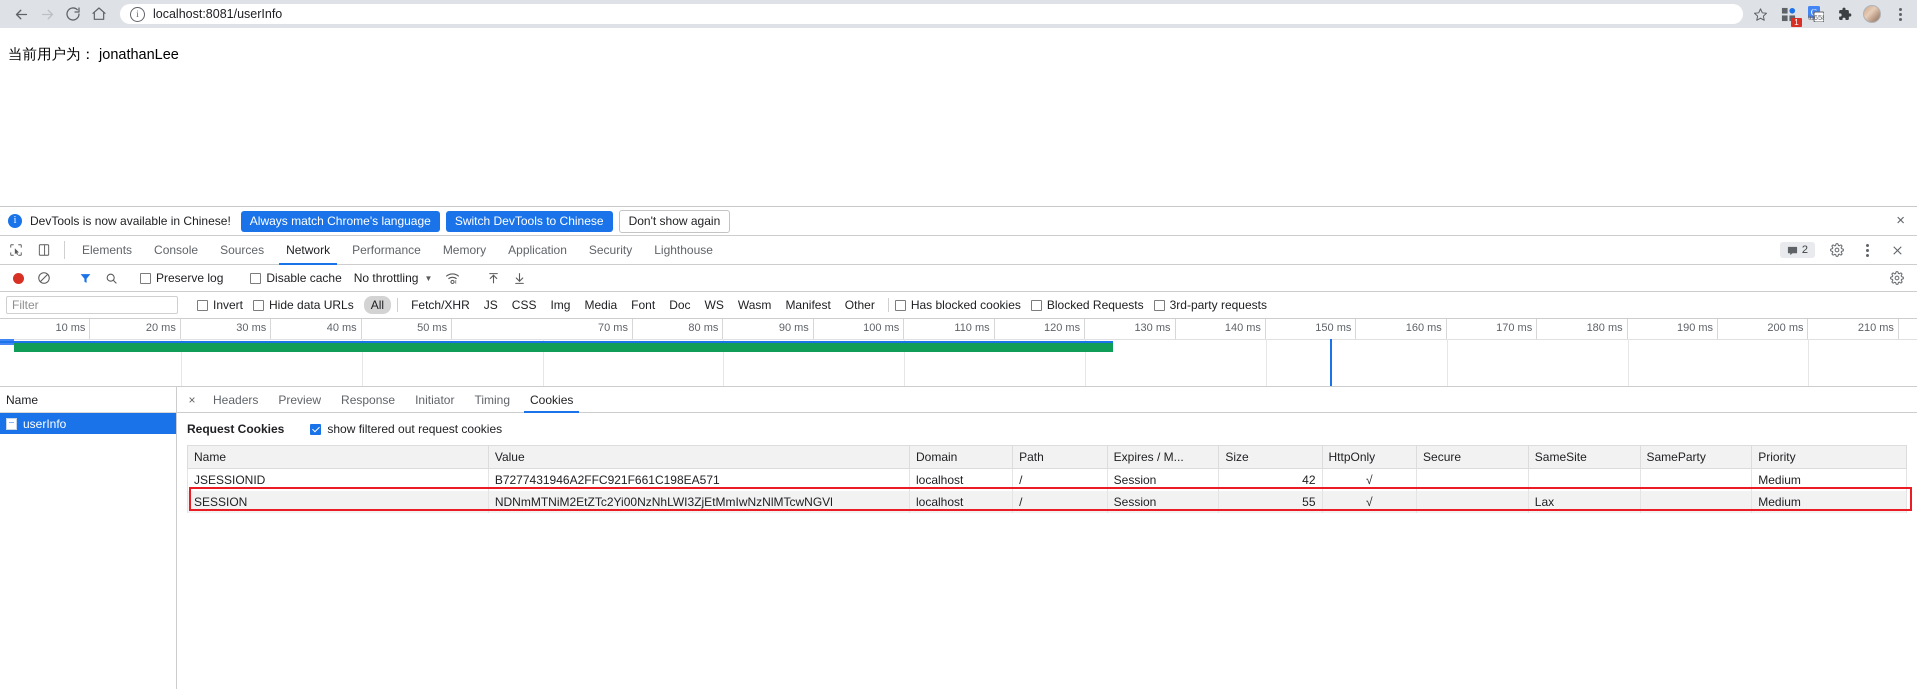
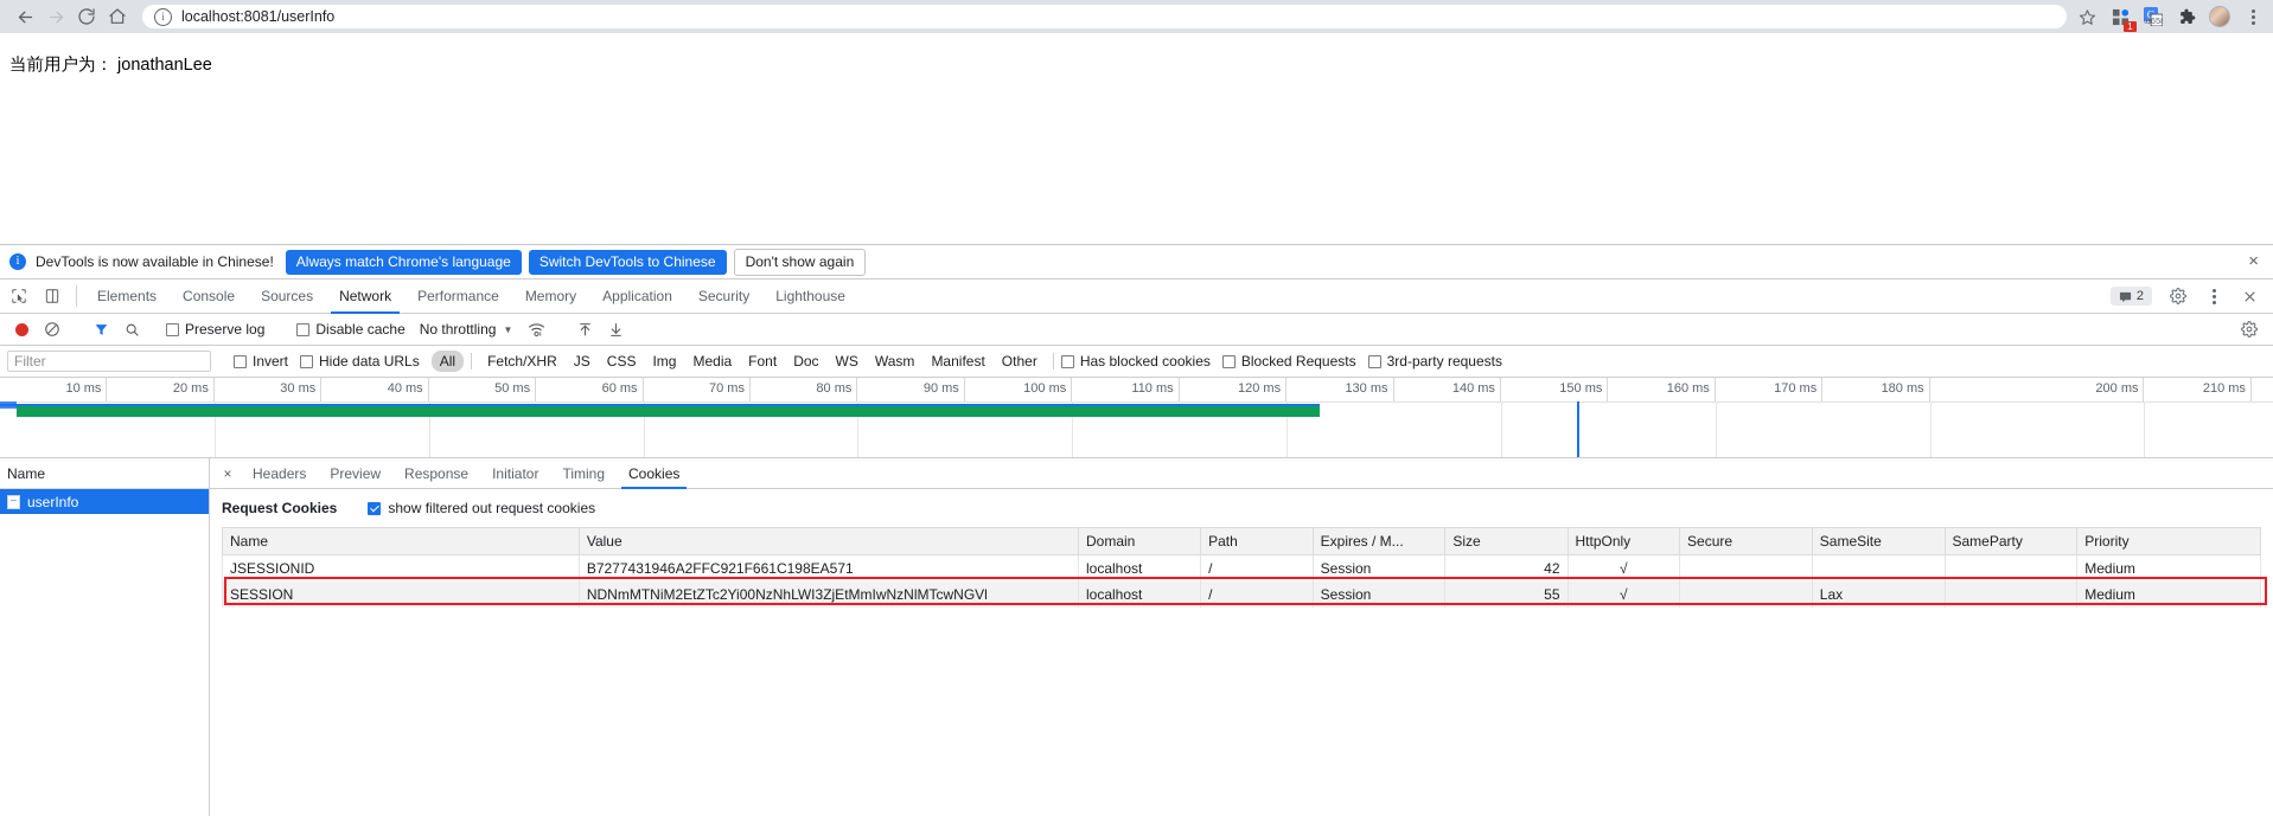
  i
  localhost:8081/userInfo
  1
  当前用户为： jonathanLee
  i
  DevTools is now available in Chinese!
  Always match Chrome's language
  Switch DevTools to Chinese
  Don't show again
  ×
  Elements
  Console
  Sources
  Network
  Performance
  Memory
  Application
  Security
  Lighthouse
  2
  Preserve log
  Disable cache
  No throttling
  ▼
  Filter
  Invert
  Hide data URLs
  All
  Fetch/XHR
  JS
  CSS
  Img
  Media
  Font
  Doc
  WS
  Wasm
  Manifest
  Other
  Has blocked cookies
  Blocked Requests
  3rd-party requests
  10 ms
  20 ms
  30 ms
  40 ms
  50 ms
+ 60 ms
  70 ms
  80 ms
  90 ms
  100 ms
  110 ms
  120 ms
  130 ms
  140 ms
  150 ms
  160 ms
  170 ms
  180 ms
- 190 ms
  200 ms
  210 ms
  Name
  userInfo
  ×
  Headers
  Preview
  Response
  Initiator
  Timing
  Cookies
  Request Cookies
  show filtered out request cookies
  Name	Value	Domain	Path	Expires / M...	Size	HttpOnly	Secure	SameSite	SameParty	Priority
  JSESSIONID	B7277431946A2FFC921F661C198EA571	localhost	/	Session	42	√				Medium
  SESSION	NDNmMTNiM2EtZTc2Yi00NzNhLWI3ZjEtMmIwNzNlMTcwNGVl	localhost	/	Session	55	√		Lax		Medium
